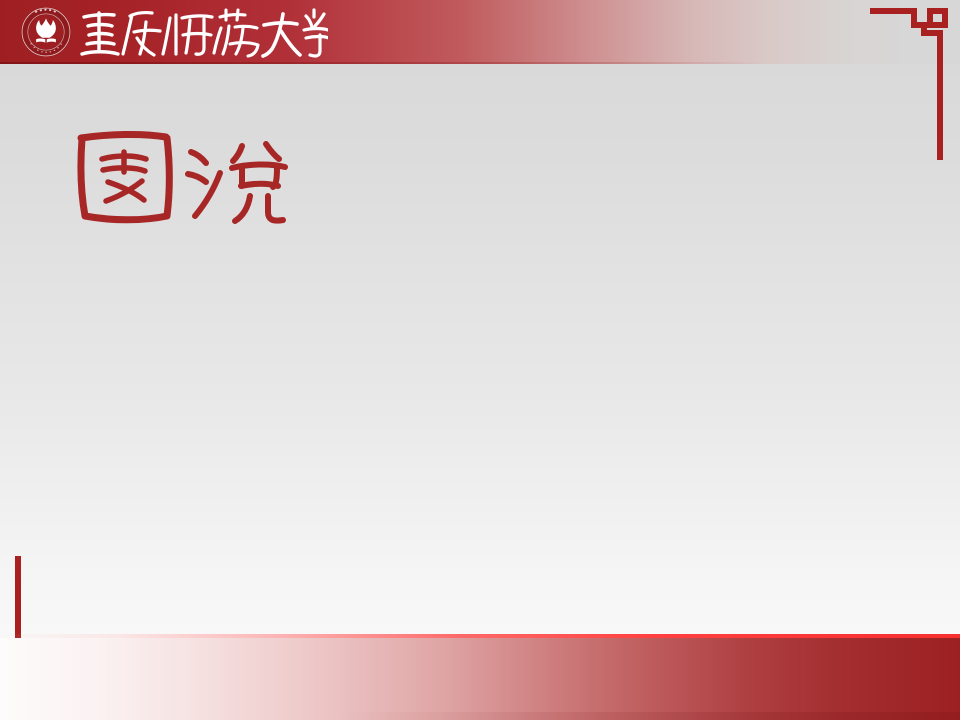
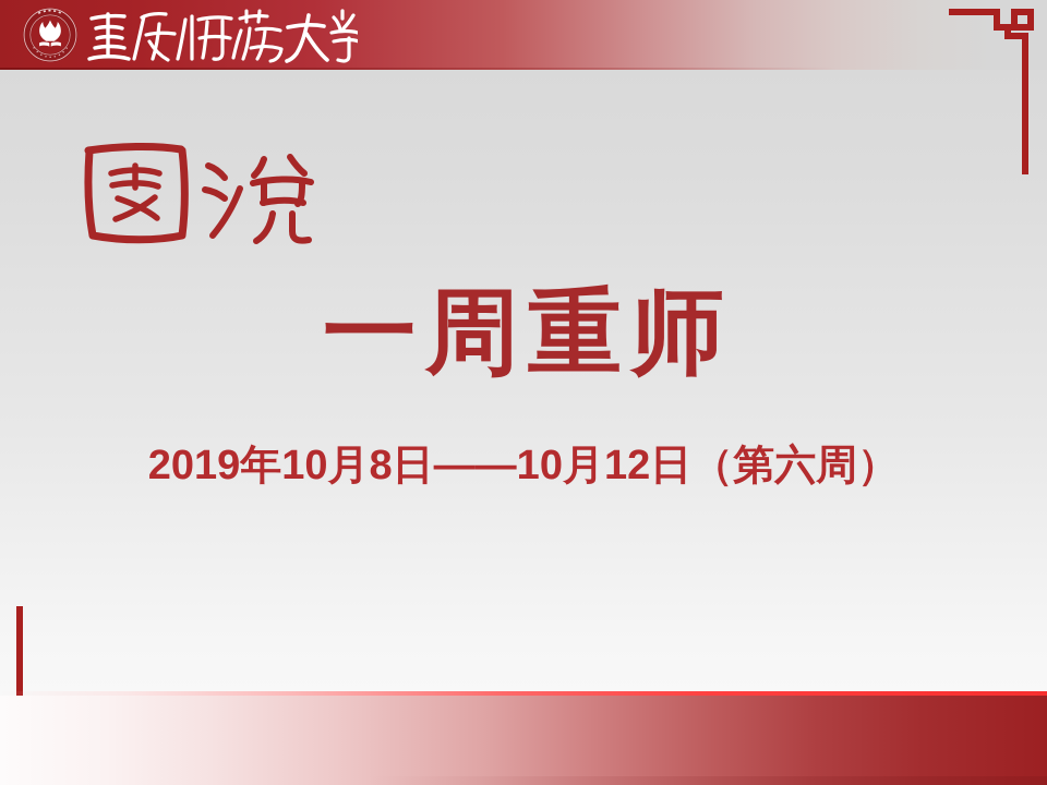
+ 一周重师
+ 2019年10月8日——10月12日（第六周）
